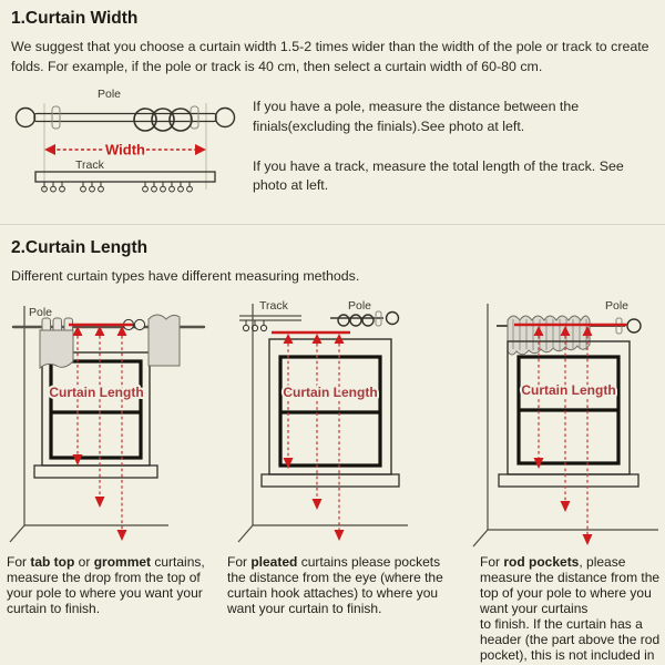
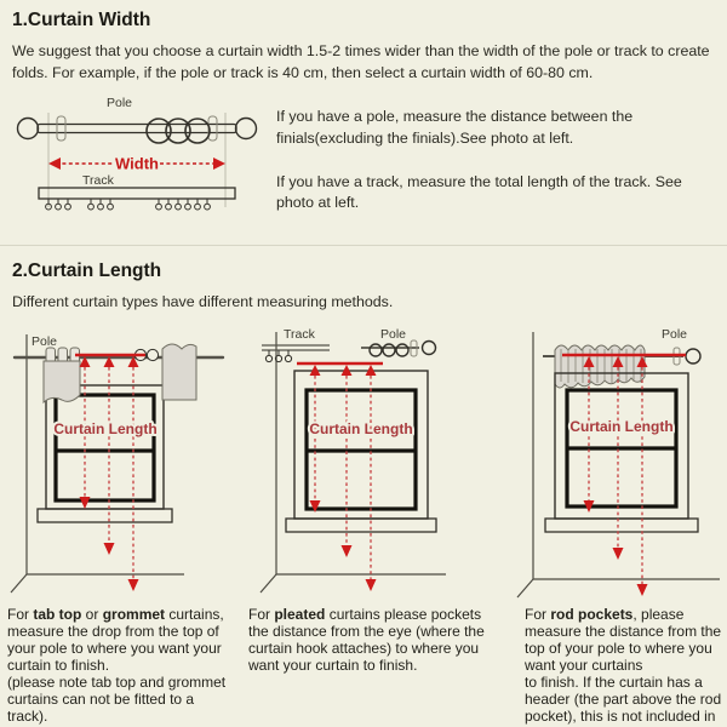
  1.Curtain Width
  We suggest that you choose a curtain width 1.5-2 times wider than the width of the pole or track to create folds. For example, if the pole or track is 40 cm, then select a curtain width of 60-80 cm.
  Pole
  Width
  Track
  If you have a pole, measure the distance between the finials(excluding the finials).See photo at left.
  If you have a track, measure the total length of the track. See photo at left.
  2.Curtain Length
  Different curtain types have different measuring methods.
  Pole
  Curtain Length
  Track
  Pole
  Curtain Length
  Pole
  Curtain Length
  For tab top or grommet curtains, measure the drop from the top of your pole to where you want your curtain to finish.
+ (please note tab top and grommet curtains can not be fitted to a track).
  For pleated curtains please pockets the distance from the eye (where the curtain hook attaches) to where you want your curtain to finish.
  For rod pockets, please measure the distance from the top of your pole to where you want your curtains
  to finish. If the curtain has a header (the part above the rod pocket), this is not included in
